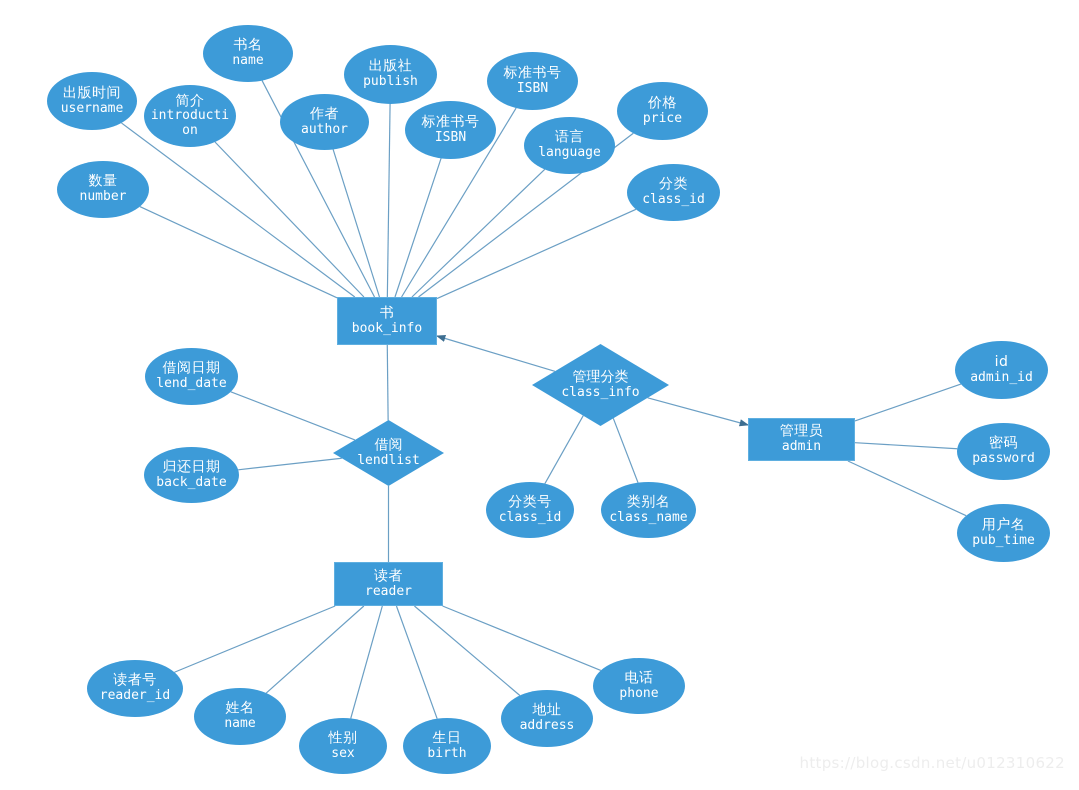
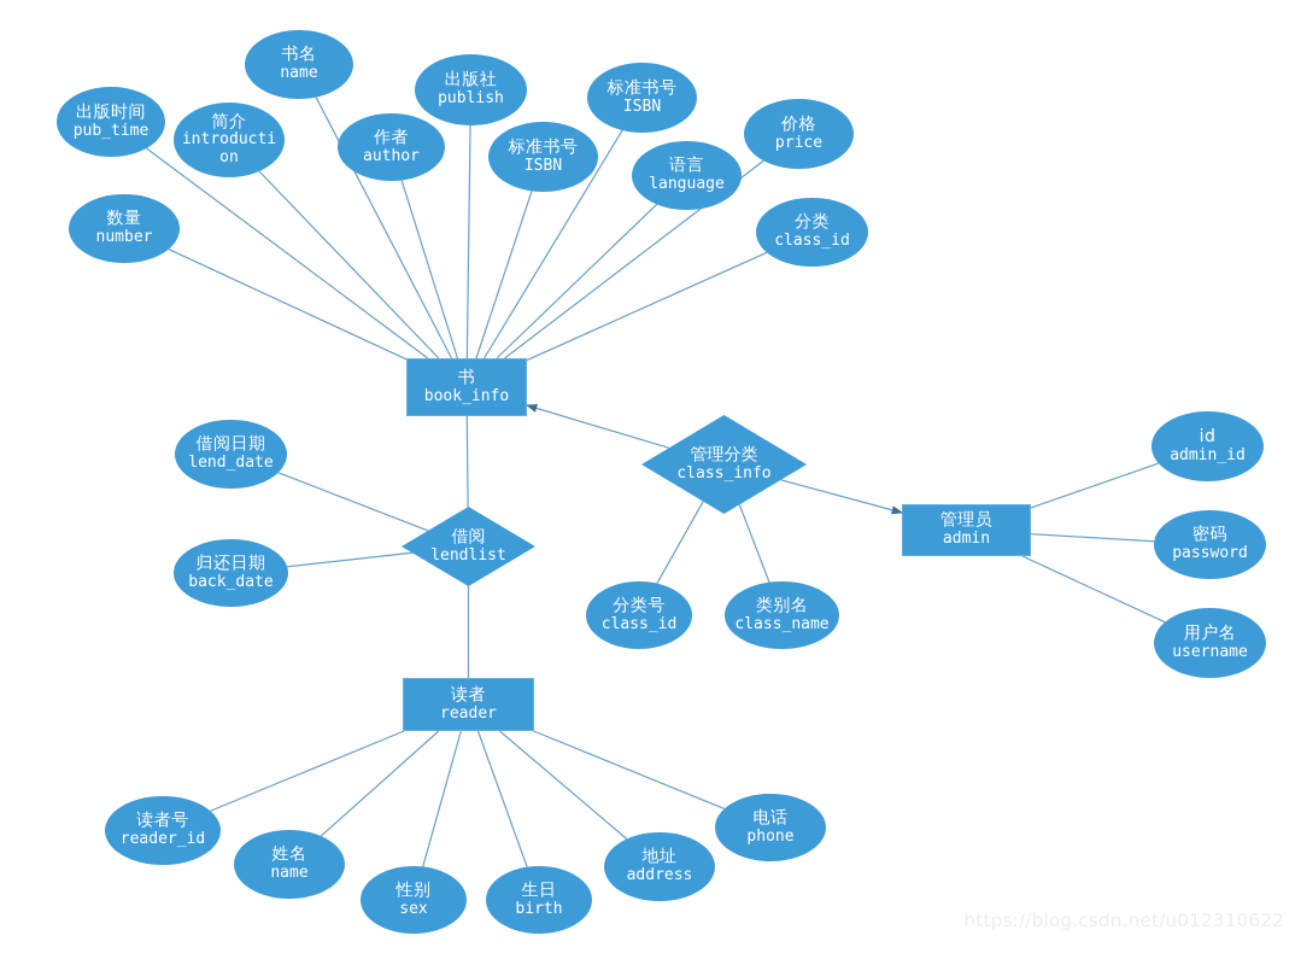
  出版时间
- username
+ pub_time
  简介
  introducti
  on
  数量
  number
  书名
  name
  作者
  author
  出版社
  publish
  标准书号
  ISBN
  标准书号
  ISBN
  语言
  language
  价格
  price
  分类
  class_id
  借阅日期
  lend_date
  归还日期
  back_date
  分类号
  class_id
  类别名
  class_name
  id
  admin_id
  密码
  password
  用户名
- pub_time
+ username
  读者号
  reader_id
  姓名
  name
  性别
  sex
  生日
  birth
  地址
  address
  电话
  phone
  书
  book_info
  管理员
  admin
  读者
  reader
  借阅
  lendlist
  管理分类
  class_info
